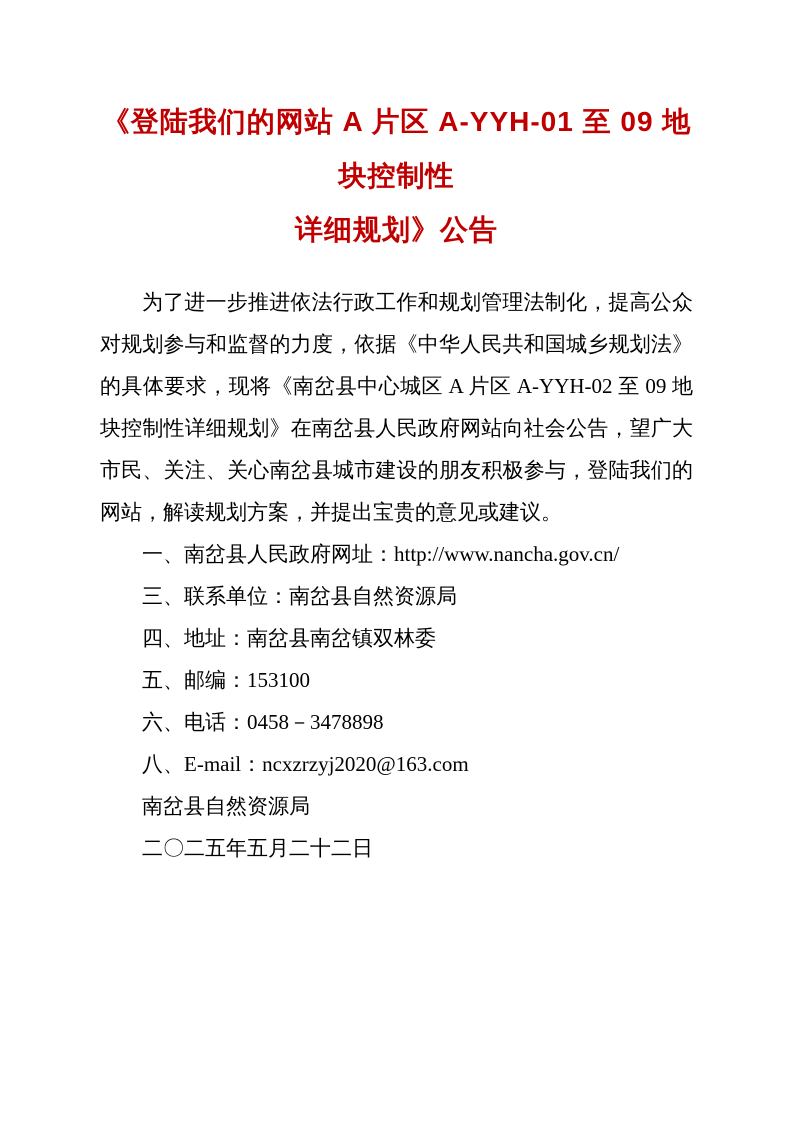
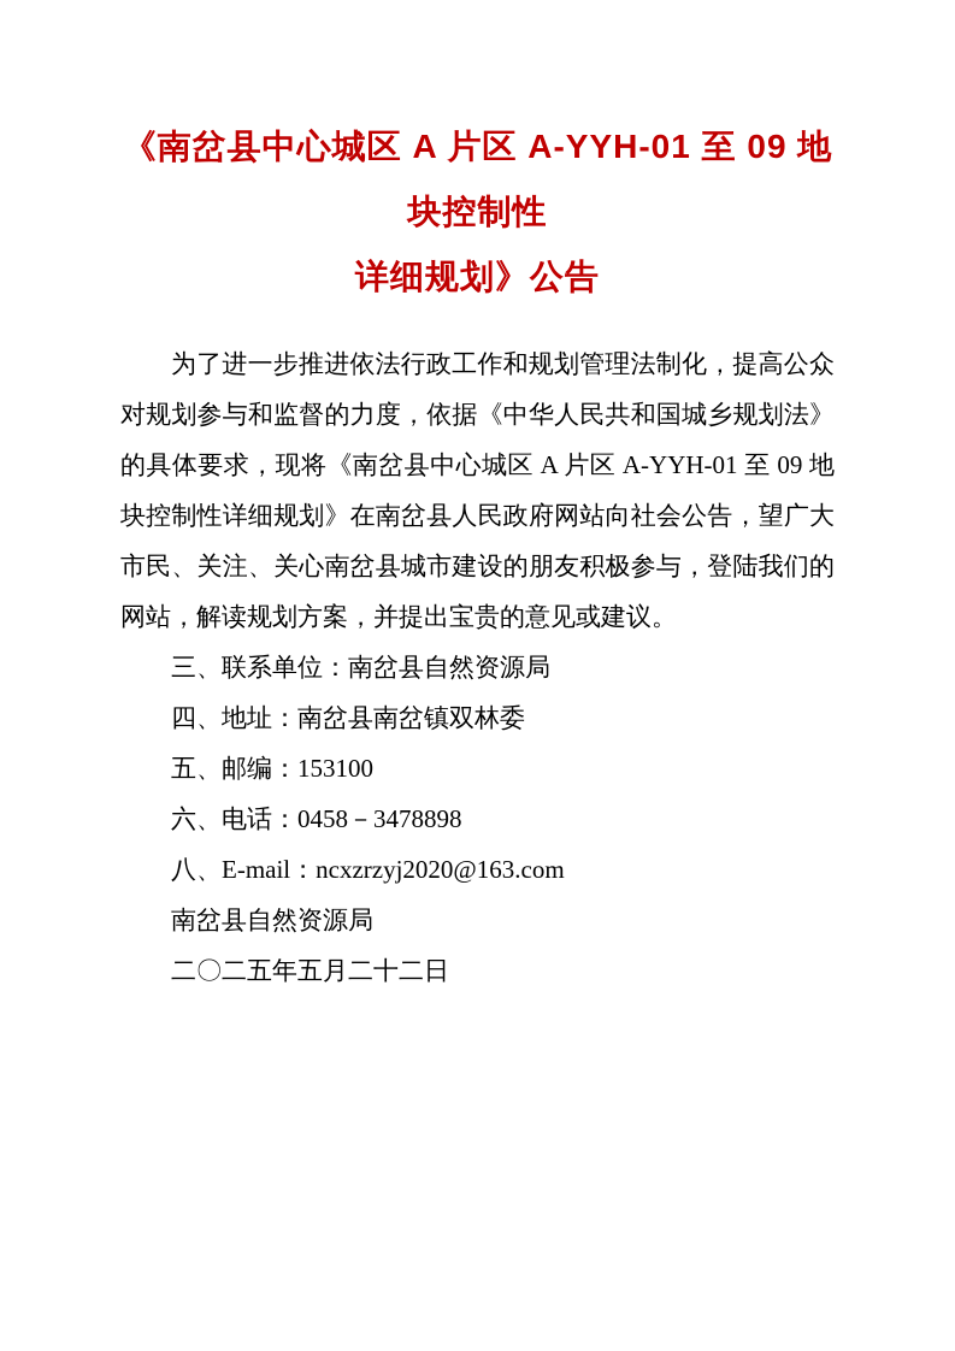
- 《登陆我们的网站 A 片区 A-YYH-01 至 09 地块控制性
+ 《南岔县中心城区 A 片区 A-YYH-01 至 09 地块控制性
  详细规划》公告
- 为了进一步推进依法行政工作和规划管理法制化，提高公众对规划参与和监督的力度，依据《中华人民共和国城乡规划法》的具体要求，现将《南岔县中心城区 A 片区 A-YYH-02 至 09 地块控制性详细规划》在南岔县人民政府网站向社会公告，望广大市民、关注、关心南岔县城市建设的朋友积极参与，登陆我们的网站，解读规划方案，并提出宝贵的意见或建议。
+ 为了进一步推进依法行政工作和规划管理法制化，提高公众对规划参与和监督的力度，依据《中华人民共和国城乡规划法》的具体要求，现将《南岔县中心城区 A 片区 A-YYH-01 至 09 地块控制性详细规划》在南岔县人民政府网站向社会公告，望广大市民、关注、关心南岔县城市建设的朋友积极参与，登陆我们的网站，解读规划方案，并提出宝贵的意见或建议。
- 一、南岔县人民政府网址：http://www.nancha.gov.cn/
  三、联系单位：南岔县自然资源局
  四、地址：南岔县南岔镇双林委
  五、邮编：153100
  六、电话：0458－3478898
  八、E-mail：ncxzrzyj2020@163.com
  南岔县自然资源局
  二〇二五年五月二十二日
